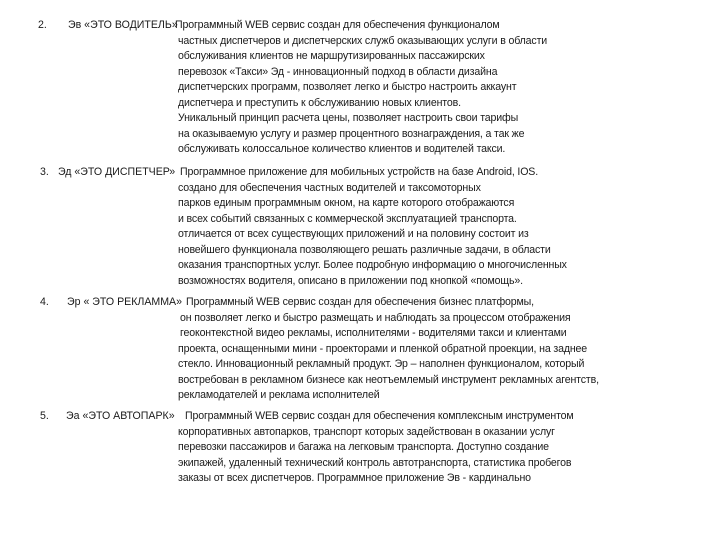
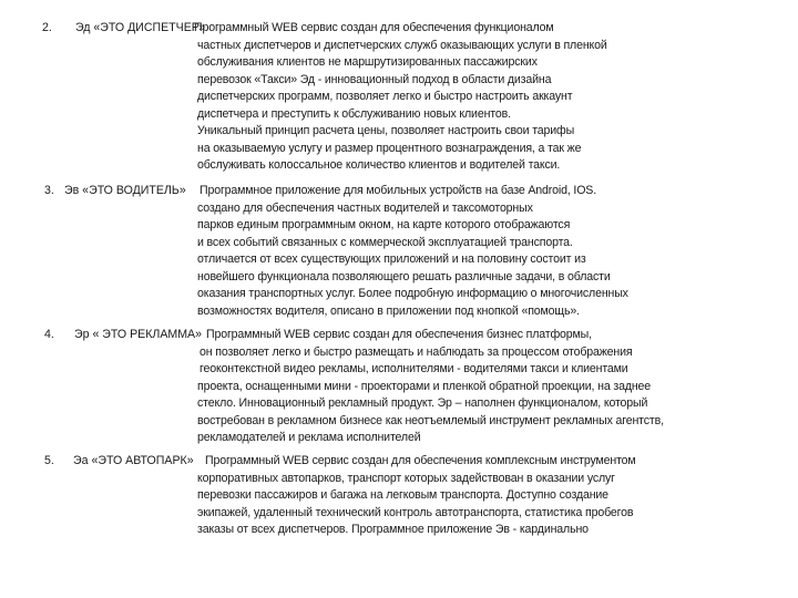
  2.
- Эв «ЭТО ВОДИТЕЛЬ»
+ Эд «ЭТО ДИСПЕТЧЕР»
  Программный WEB сервис создан для обеспечения функционалом
- частных диспетчеров и диспетчерских служб оказывающих услуги в области
+ частных диспетчеров и диспетчерских служб оказывающих услуги в пленкой
  обслуживания клиентов не маршрутизированных пассажирских
  перевозок «Такси» Эд - инновационный подход в области дизайна
  диспетчерских программ, позволяет легко и быстро настроить аккаунт
  диспетчера и преступить к обслуживанию новых клиентов.
  Уникальный принцип расчета цены, позволяет настроить свои тарифы
  на оказываемую услугу и размер процентного вознаграждения, а так же
  обслуживать колоссальное количество клиентов и водителей такси.
  3.
- Эд «ЭТО ДИСПЕТЧЕР»
+ Эв «ЭТО ВОДИТЕЛЬ»
  Программное приложение для мобильных устройств на базе Android, IOS.
  создано для обеспечения частных водителей и таксомоторных
  парков единым программным окном, на карте которого отображаются
  и всех событий связанных с коммерческой эксплуатацией транспорта.
  отличается от всех существующих приложений и на половину состоит из
  новейшего функционала позволяющего решать различные задачи, в области
  оказания транспортных услуг. Более подробную информацию о многочисленных
  возможностях водителя, описано в приложении под кнопкой «помощь».
  4.
  Эр « ЭТО РЕКЛАММА»
  Программный WEB сервис создан для обеспечения бизнес платформы,
  он позволяет легко и быстро размещать и наблюдать за процессом отображения
  геоконтекстной видео рекламы, исполнителями - водителями такси и клиентами
  проекта, оснащенными мини - проекторами и пленкой обратной проекции, на заднее
  стекло. Инновационный рекламный продукт. Эр – наполнен функционалом, который
  востребован в рекламном бизнесе как неотъемлемый инструмент рекламных агентств,
  рекламодателей и реклама исполнителей
  5.
  Эа «ЭТО АВТОПАРК»
  Программный WEB сервис создан для обеспечения комплексным инструментом
  корпоративных автопарков, транспорт которых задействован в оказании услуг
  перевозки пассажиров и багажа на легковым транспорта. Доступно создание
  экипажей, удаленный технический контроль автотранспорта, статистика пробегов
  заказы от всех диспетчеров. Программное приложение Эв - кардинально
